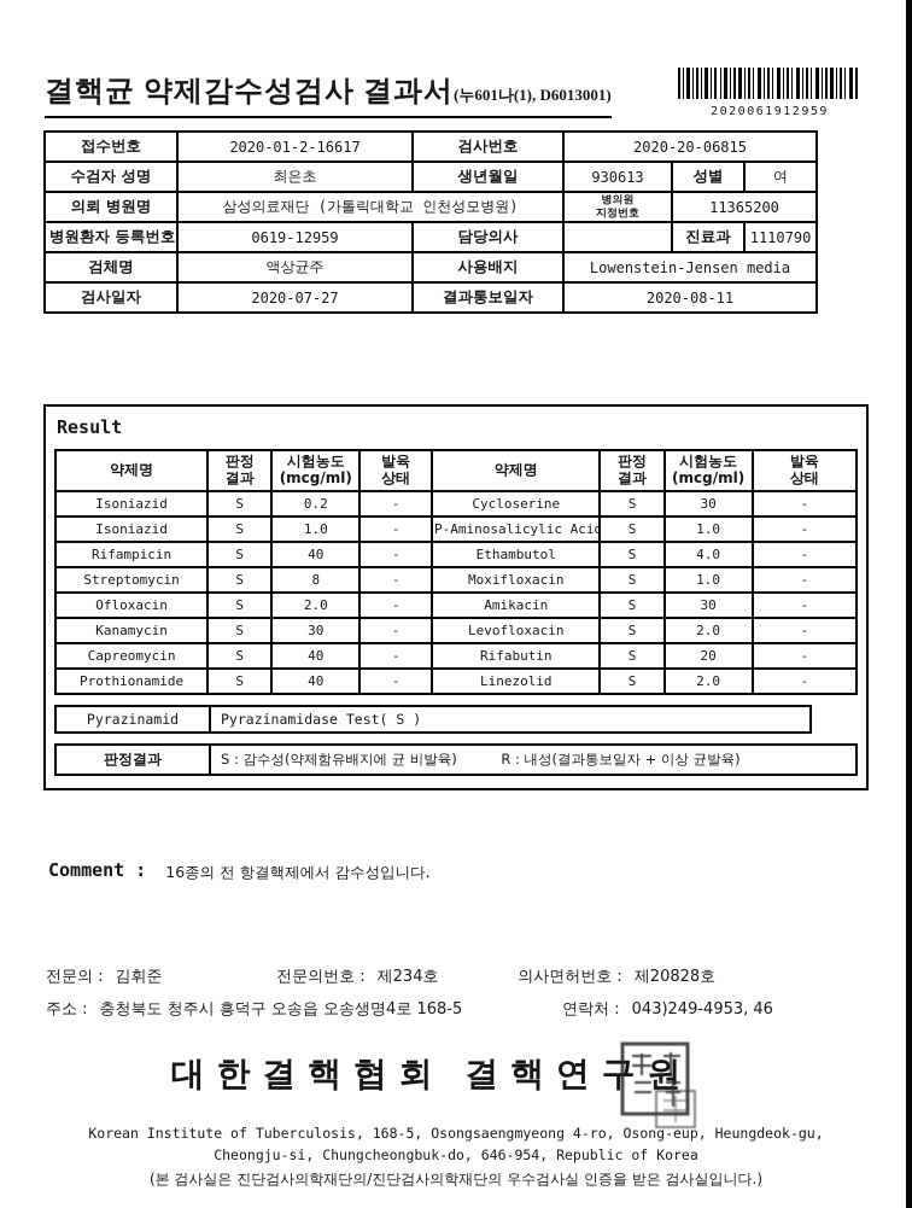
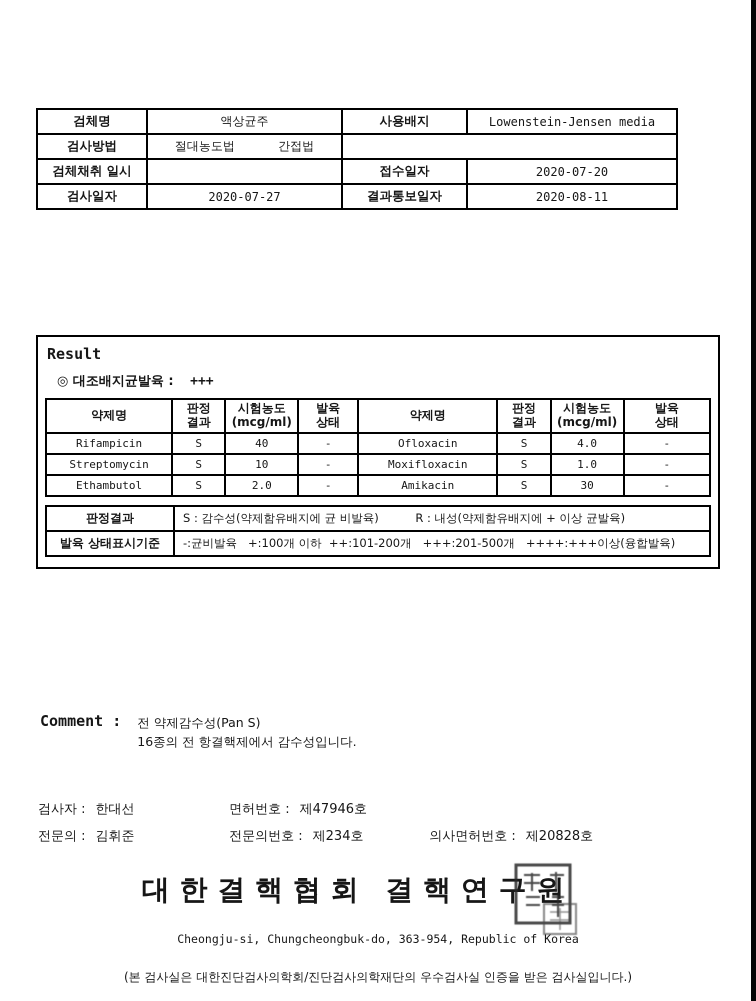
- 결핵균 약제감수성검사 결과서(누601나(1), D6013001)
- 2020061912959
- 접수번호	2020-01-2-16617	검사번호	2020-20-06815
- 수검자 성명	최은초	생년월일	930613	성별	여
- 의뢰 병원명	삼성의료재단 (가톨릭대학교 인천성모병원)	병의원 지정번호	11365200
- 병원환자 등록번호	0619-12959	담당의사		진료과	1110790
  검체명	액상균주	사용배지	Lowenstein-Jensen media
+ 검사방법	절대농도법 간접법
+ 검체채취 일시		접수일자	2020-07-20
  검사일자	2020-07-27	결과통보일자	2020-08-11
  Result
+ ◎ 대조배지균발육 : +++
  약제명	판정결과	시험농도(mcg/ml)	발육상태	약제명	판정결과	시험농도(mcg/ml)	발육상태
- Isoniazid	S	0.2	-	Cycloserine	S	30	-
- Isoniazid	S	1.0	-	P-Aminosalicylic Acid	S	1.0	-
- Rifampicin	S	40	-	Ethambutol	S	4.0	-
+ Rifampicin	S	40	-	Ofloxacin	S	4.0	-
- Streptomycin	S	8	-	Moxifloxacin	S	1.0	-
+ Streptomycin	S	10	-	Moxifloxacin	S	1.0	-
- Ofloxacin	S	2.0	-	Amikacin	S	30	-
+ Ethambutol	S	2.0	-	Amikacin	S	30	-
- Kanamycin	S	30	-	Levofloxacin	S	2.0	-
- Capreomycin	S	40	-	Rifabutin	S	20	-
- Prothionamide	S	40	-	Linezolid	S	2.0	-
- Pyrazinamid	Pyrazinamidase Test( S )
- 판정결과	S : 감수성(약제함유배지에 균 비발육) R : 내성(결과통보일자 + 이상 균발육)
+ 판정결과	S : 감수성(약제함유배지에 균 비발육) R : 내성(약제함유배지에 + 이상 균발육)
+ 발육 상태표시기준	-:균비발육 +:100개 이하 ++:101-200개 +++:201-500개 ++++:+++이상(융합발육)
  Comment :
+ 전 약제감수성(Pan S)
  16종의 전 항결핵제에서 감수성입니다.
+ 검사자 : 한대선 면허번호 : 제47946호
  전문의 : 김휘준 전문의번호 : 제234호 의사면허번호 : 제20828호
- 주소 : 충청북도 청주시 흥덕구 오송읍 오송생명4로 168-5 연락처 : 043)249-4953, 46
  대한결핵협회 결핵연구원
- Korean Institute of Tuberculosis, 168-5, Osongsaengmyeong 4-ro, Osong-eup, Heungdeok-gu,
- Cheongju-si, Chungcheongbuk-do, 646-954, Republic of Korea
+ Cheongju-si, Chungcheongbuk-do, 363-954, Republic of Korea
- (본 검사실은 진단검사의학재단의/진단검사의학재단의 우수검사실 인증을 받은 검사실입니다.)
+ (본 검사실은 대한진단검사의학회/진단검사의학재단의 우수검사실 인증을 받은 검사실입니다.)
